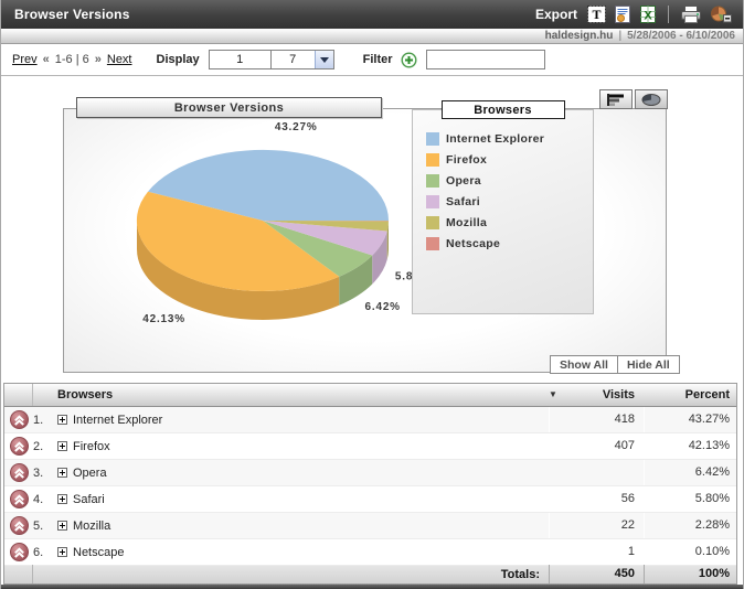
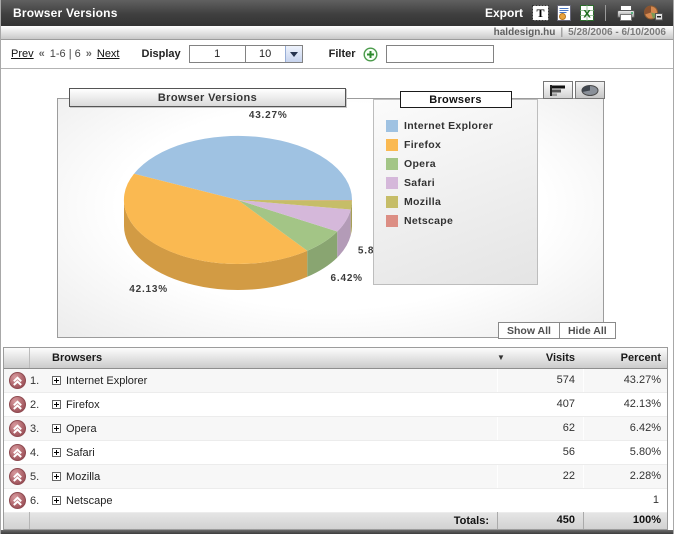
  Browser Versions
  Export
  T
  X
  haldesign.hu
  |
  5/28/2006 - 6/10/2006
  Prev
  «
  1-6 | 6
  »
  Next
  Display
  1
- 7
+ 10
  Filter
  43.27%
  42.13%
  6.42%
  Browser Versions
  Browsers
  Internet Explorer
  Firefox
  Opera
  Safari
  Mozilla
  Netscape
  Show All
  Hide All
  Browsers
  ▼
  Visits
  Percent
  1.
  Internet Explorer
- 418
+ 574
  43.27%
  2.
  Firefox
  407
  42.13%
  3.
  Opera
+ 62
  6.42%
  4.
  Safari
  56
  5.80%
  5.
  Mozilla
  22
  2.28%
  6.
  Netscape
  1
- 0.10%
  Totals:
  450
  100%
